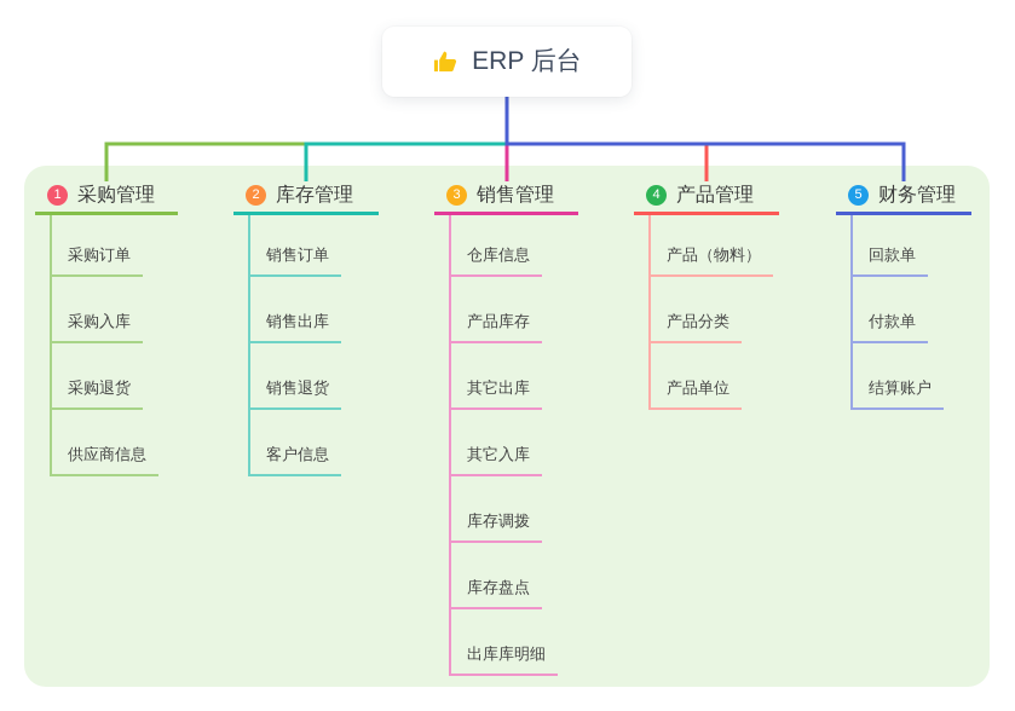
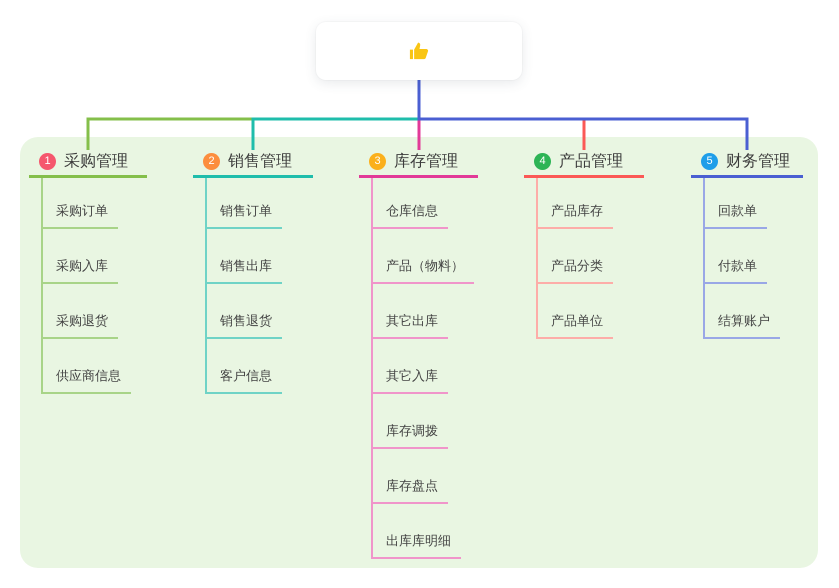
- ERP 后台
  1
  采购管理
  采购订单
  采购入库
  采购退货
  供应商信息
  2
- 库存管理
+ 销售管理
  销售订单
  销售出库
  销售退货
  客户信息
  3
- 销售管理
+ 库存管理
  仓库信息
- 产品库存
+ 产品（物料）
  其它出库
  其它入库
  库存调拨
  库存盘点
  出库库明细
  4
  产品管理
- 产品（物料）
+ 产品库存
  产品分类
  产品单位
  5
  财务管理
  回款单
  付款单
  结算账户
